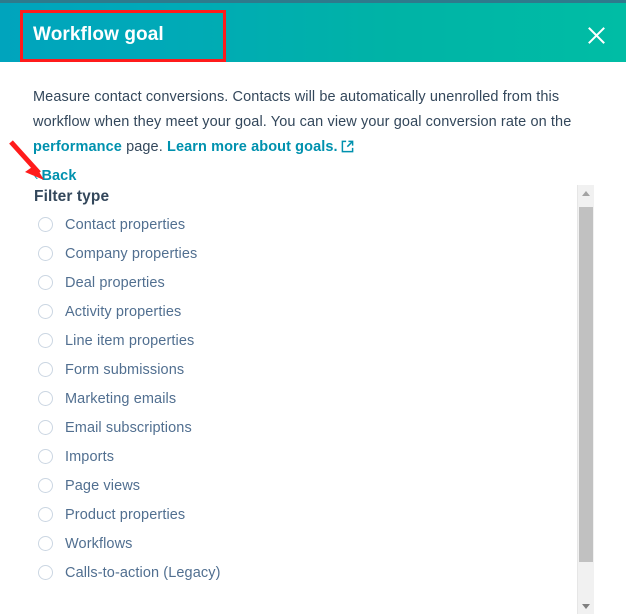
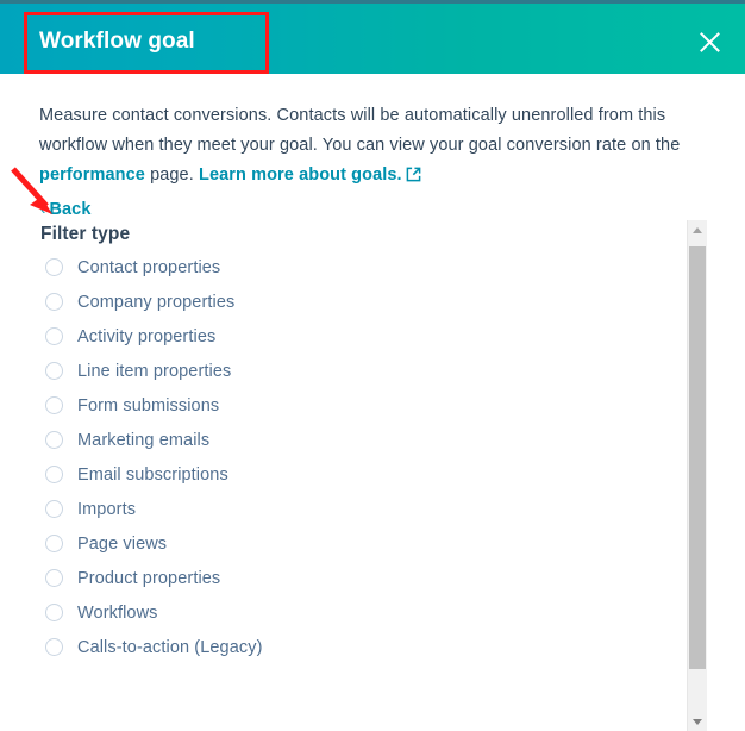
  Workflow goal
  Measure contact conversions. Contacts will be automatically unenrolled from this workflow when they meet your goal. You can view your goal conversion rate on the performance page. Learn more about goals.
  Back
  Filter type
  Contact properties
  Company properties
- Deal properties
  Activity properties
  Line item properties
  Form submissions
  Marketing emails
  Email subscriptions
  Imports
  Page views
  Product properties
  Workflows
  Calls-to-action (Legacy)
